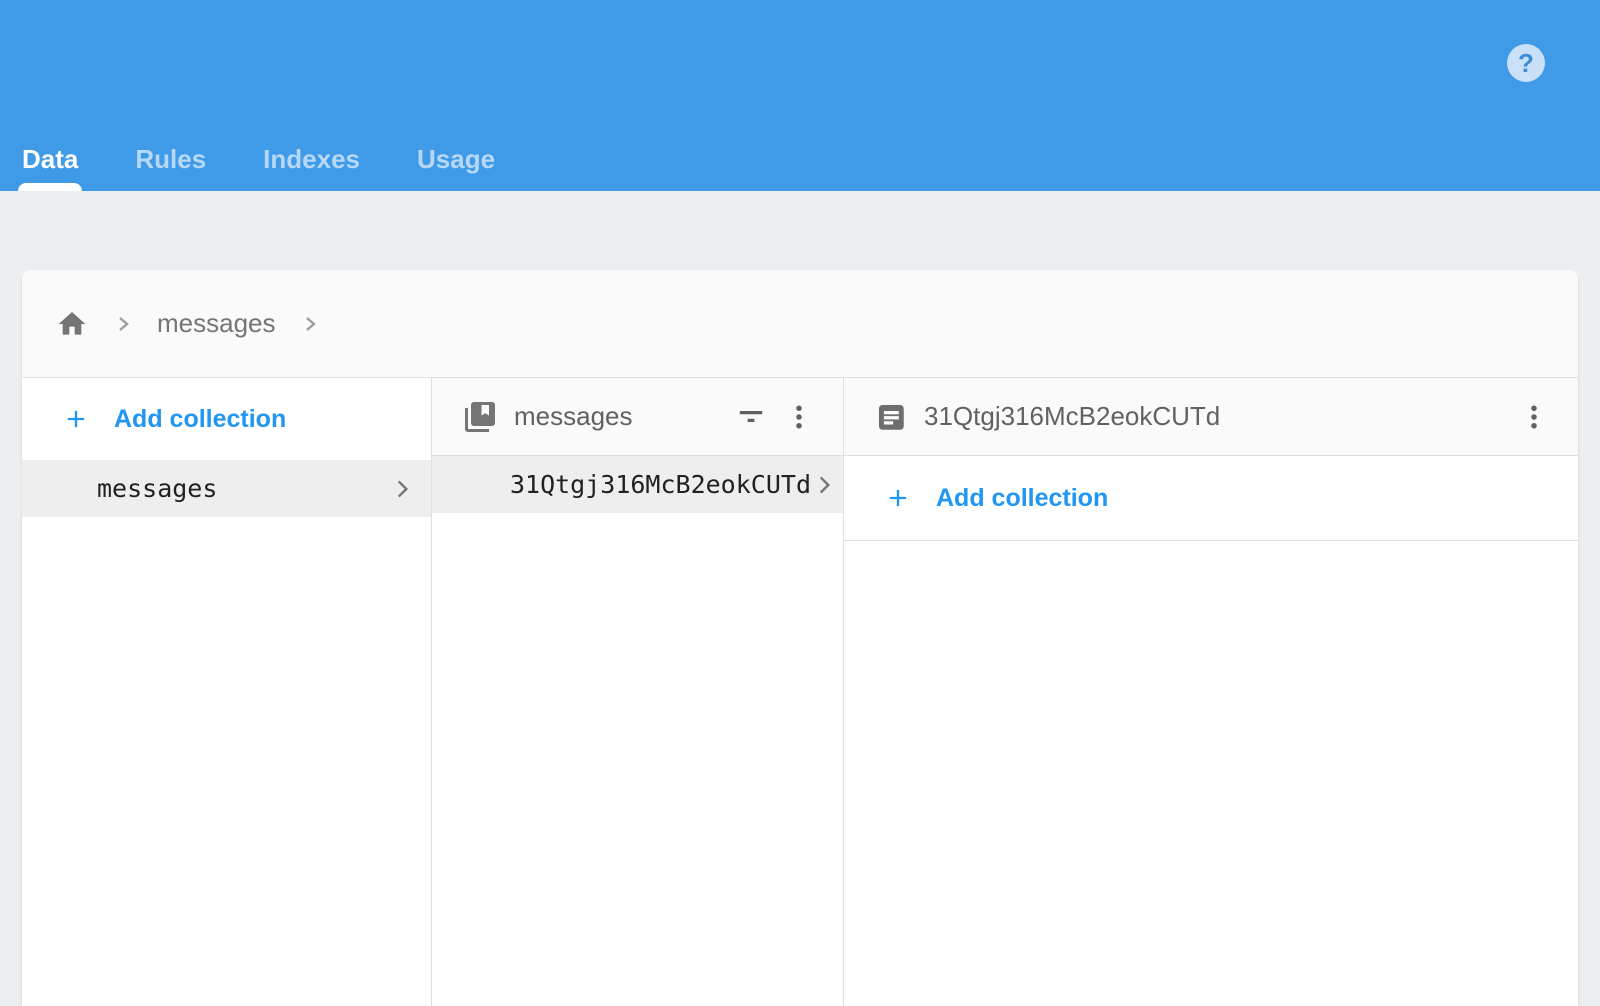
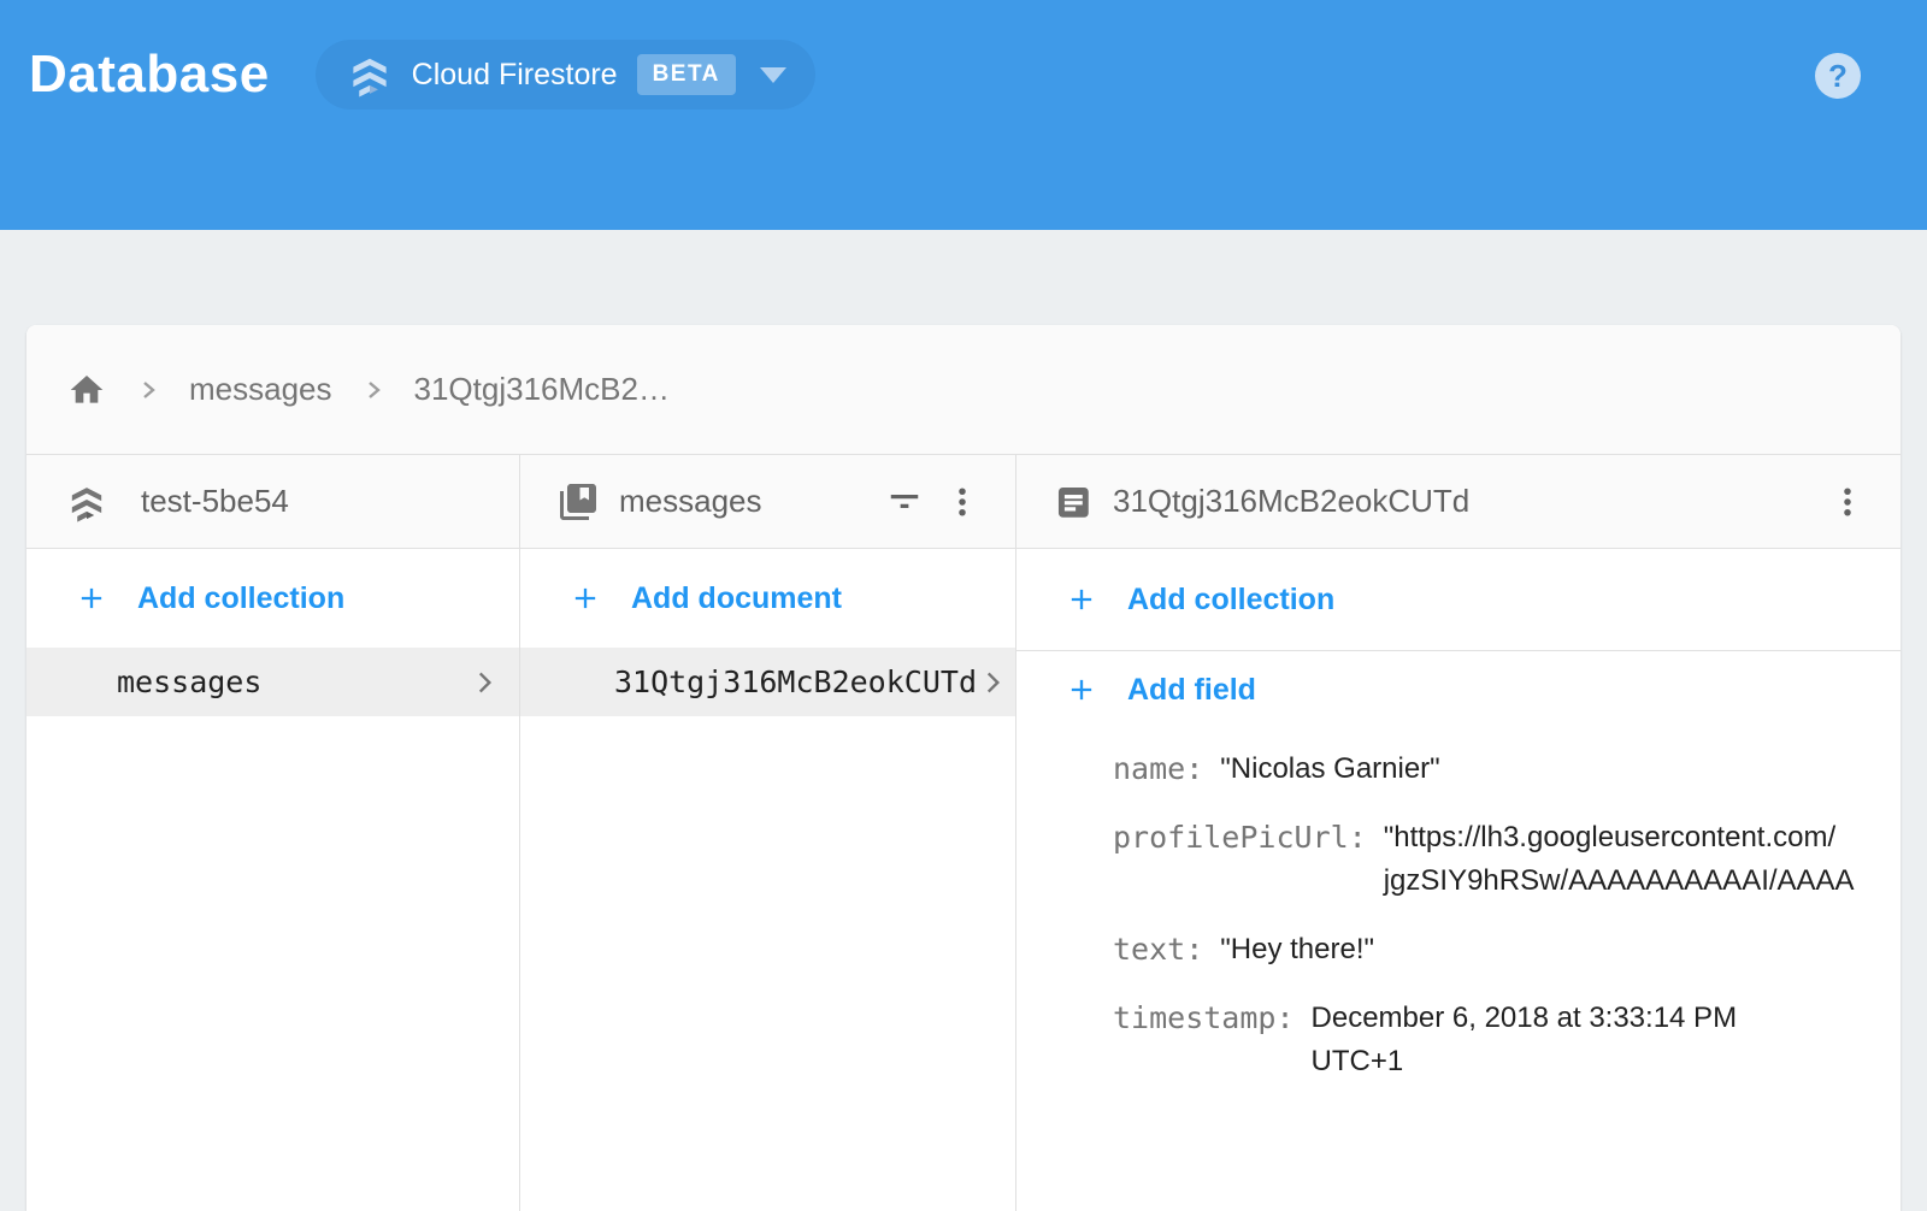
+ Database
+ Cloud Firestore
+ BETA
  ?
- Data
- Rules
- Indexes
- Usage
  messages
+ 31Qtgj316McB2…
+ test-5be54
  Add collection
  messages
  messages
+ Add document
  31Qtgj316McB2eokCUTd
  31Qtgj316McB2eokCUTd
  Add collection
+ Add field
+ name:
+ "Nicolas Garnier"
+ profilePicUrl:
+ "https://lh3.googleusercontent.com/
+ jgzSIY9hRSw/AAAAAAAAAAI/AAAA
+ text:
+ "Hey there!"
+ timestamp:
+ December 6, 2018 at 3:33:14 PM
+ UTC+1
